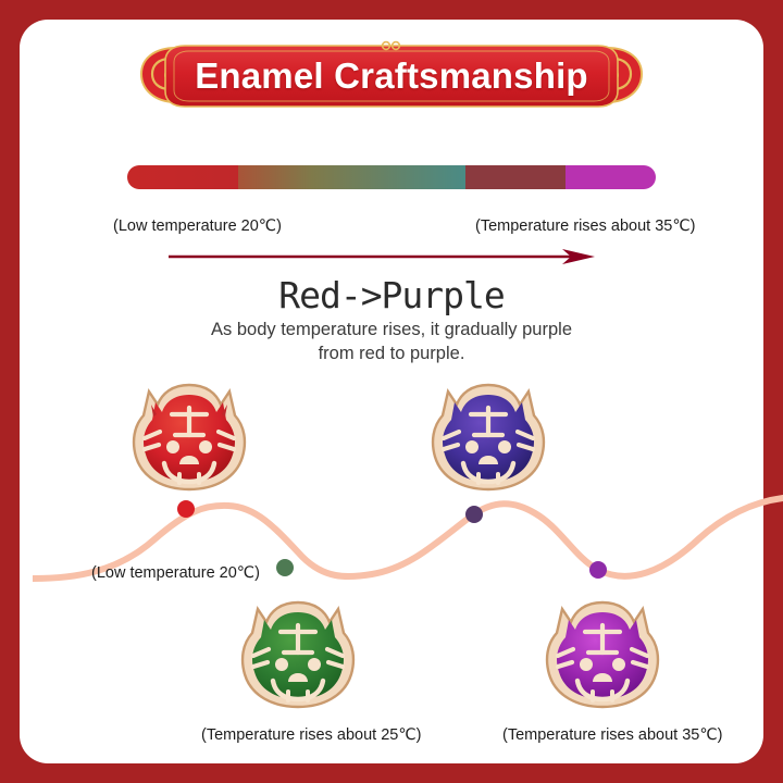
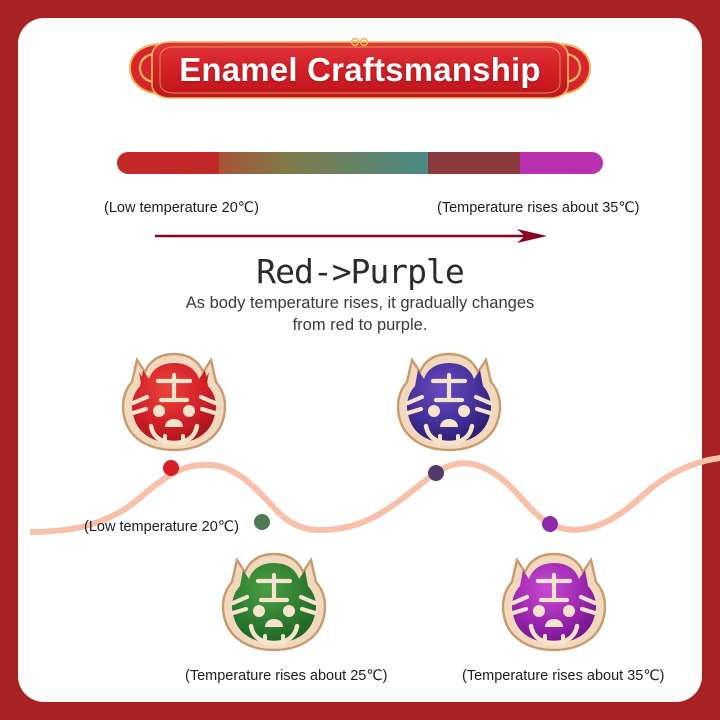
  Enamel Craftsmanship
  (Low temperature 20℃)
  (Temperature rises about 35℃)
  Red->Purple
- As body temperature rises, it gradually purple
+ As body temperature rises, it gradually changes
  from red to purple.
  (Low temperature 20℃)
  (Temperature rises about 25℃)
  (Temperature rises about 35℃)
